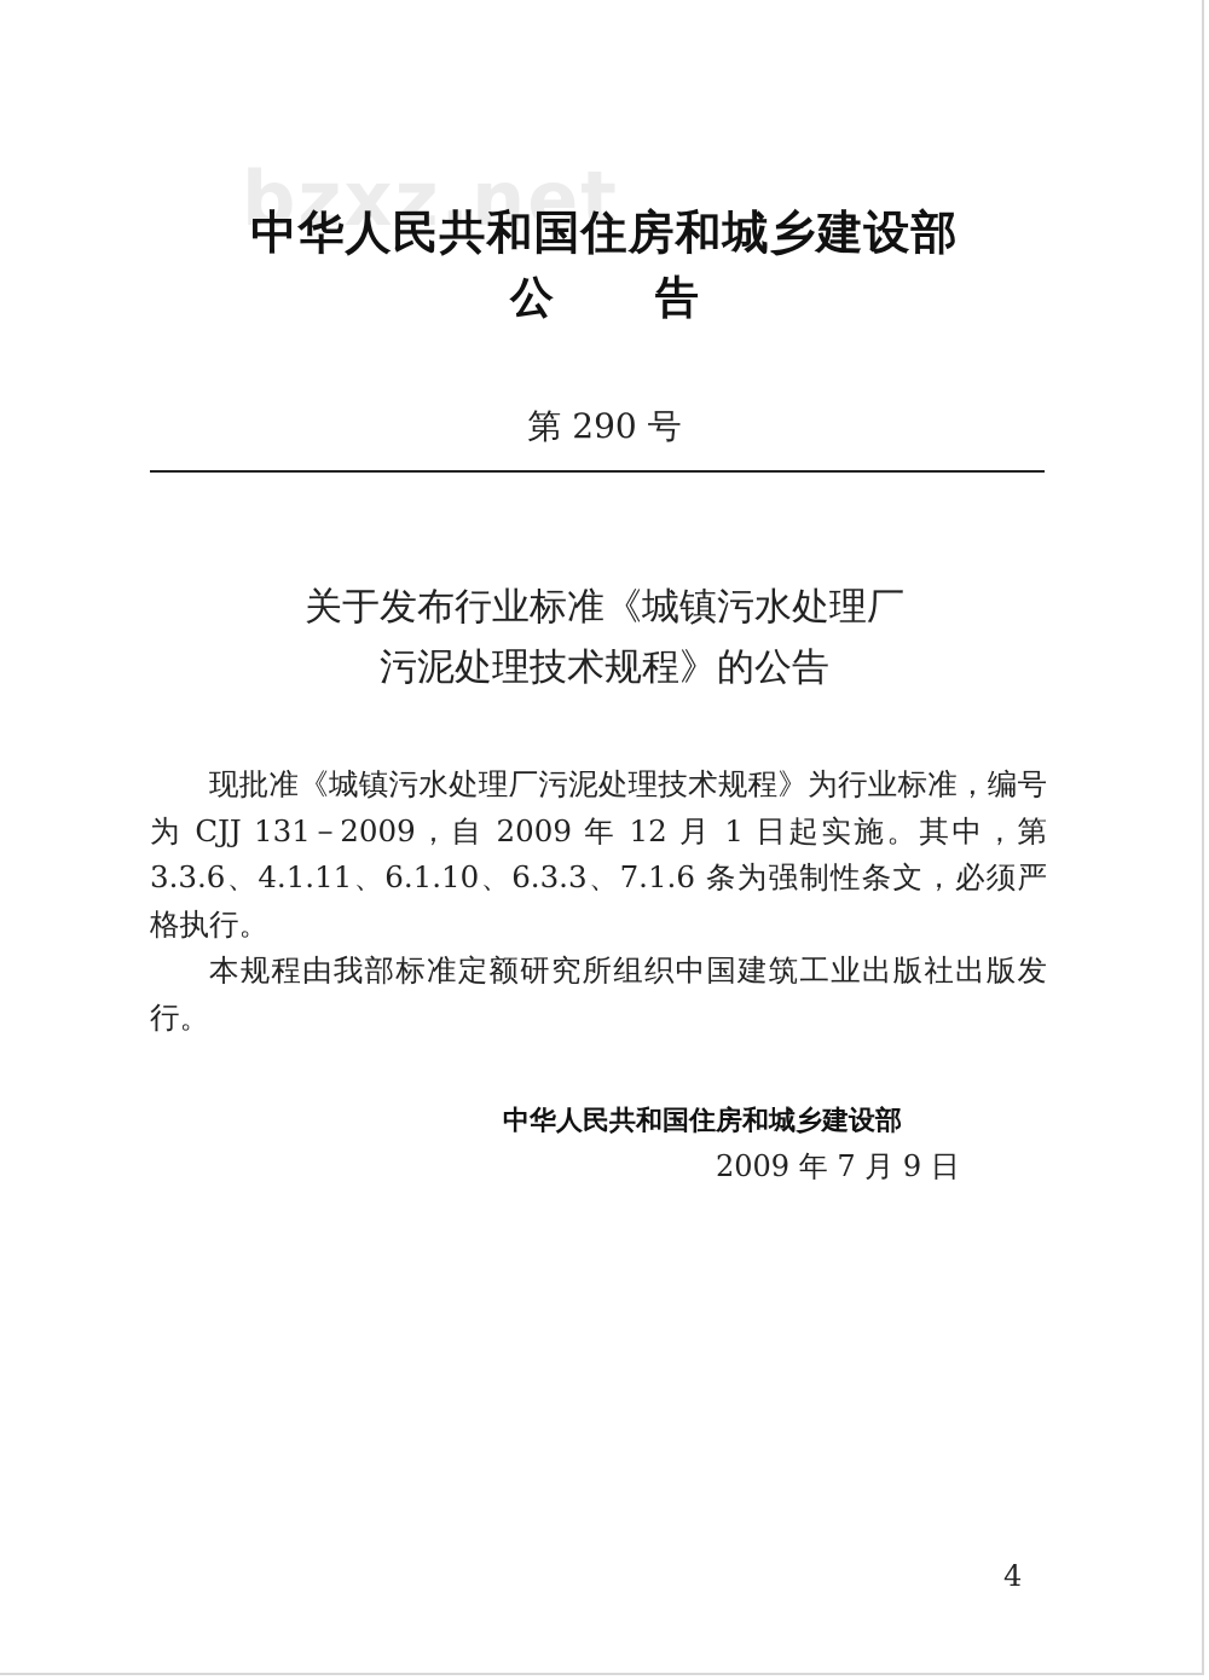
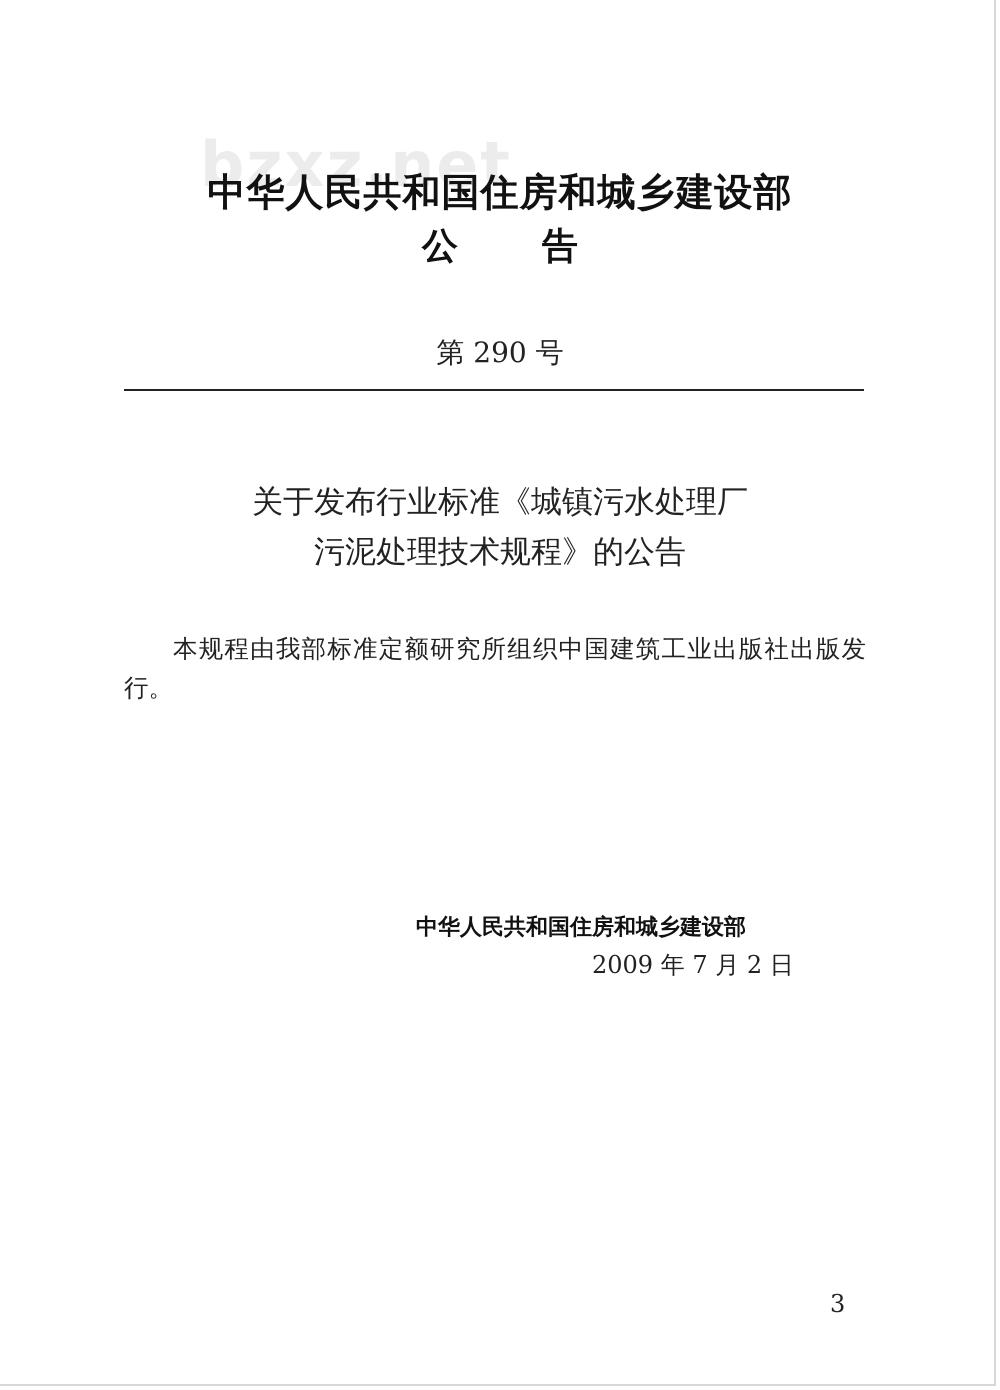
  bzxz.net
  中华人民共和国住房和城乡建设部
  公 告
  第 290 号
  关于发布行业标准《城镇污水处理厂
  污泥处理技术规程》的公告
- 现批准《城镇污水处理厂污泥处理技术规程》为行业标准，编号为 CJJ 131－2009，自 2009 年 12 月 1 日起实施。其中，第 3.3.6、4.1.11、6.1.10、6.3.3、7.1.6 条为强制性条文，必须严格执行。
  本规程由我部标准定额研究所组织中国建筑工业出版社出版发行。
  中华人民共和国住房和城乡建设部
- 2009 年 7 月 9 日
+ 2009 年 7 月 2 日
- 4
+ 3
